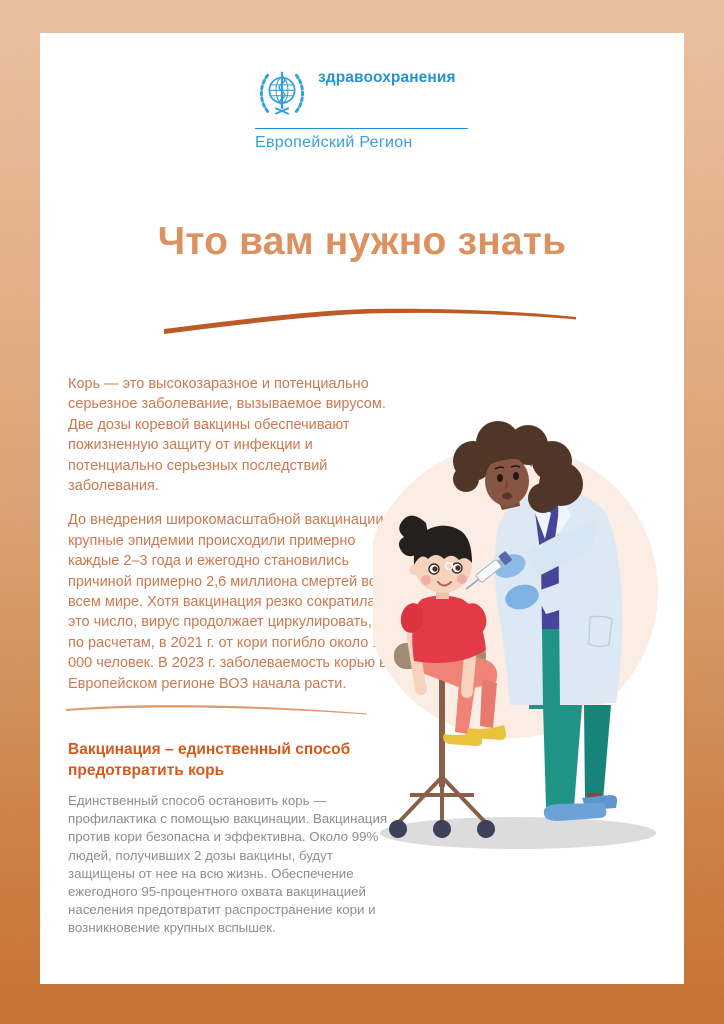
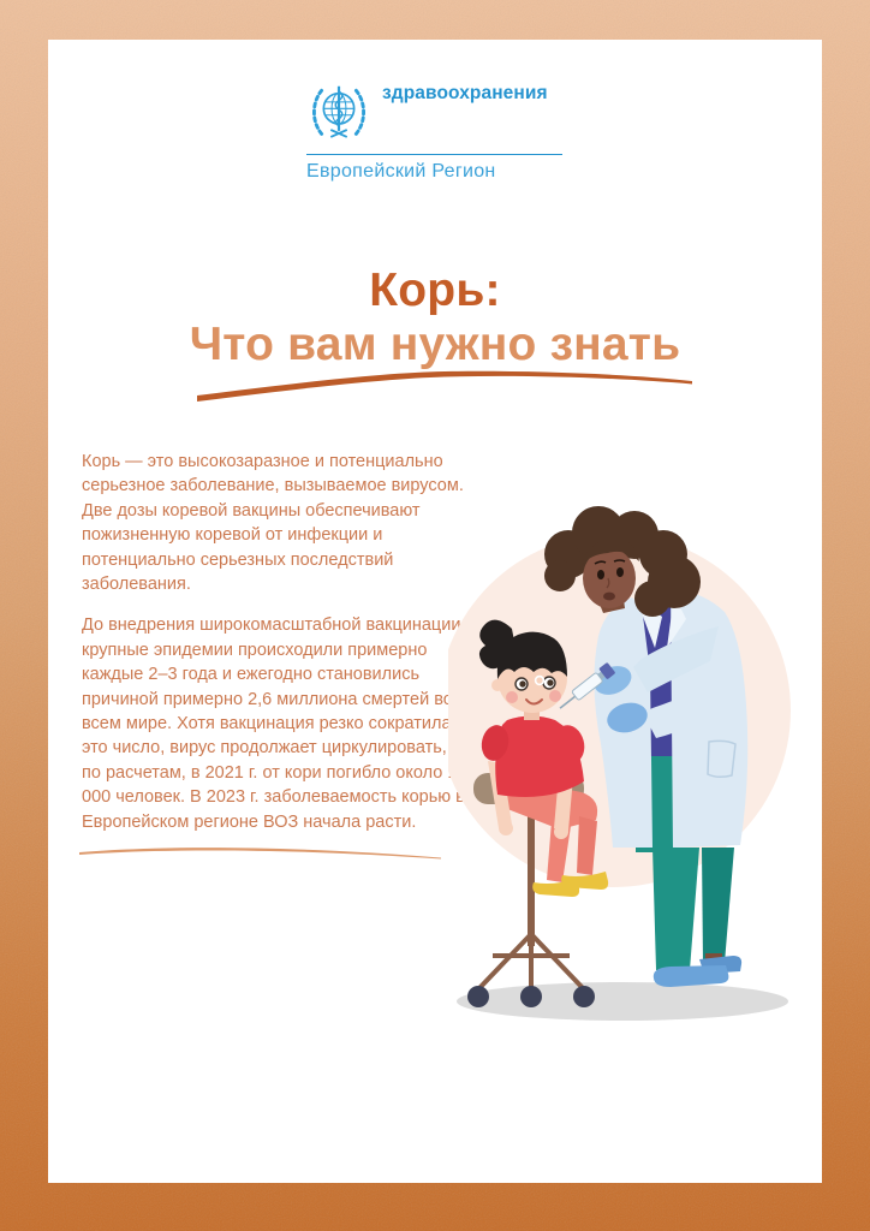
  здравоохранения
  Европейский Регион
+ Корь:
  Что вам нужно знать
- Корь — это высокозаразное и потенциально серьезное заболевание, вызываемое вирусом. Две дозы коревой вакцины обеспечивают пожизненную защиту от инфекции и потенциально серьезных последствий заболевания.
+ Корь — это высокозаразное и потенциально серьезное заболевание, вызываемое вирусом. Две дозы коревой вакцины обеспечивают пожизненную коревой от инфекции и потенциально серьезных последствий заболевания.
  До внедрения широкомасштабной вакцинации крупные эпидемии происходили примерно каждые 2–3 года и ежегодно становились причиной примерно 2,6 миллиона смертей в всем мире. Хотя вакцинация резко сократила это число, вирус продолжает циркулировать, по расчетам, в 2021 г. от кори погибло около 000 человек. В 2023 г. заболеваемость корью Европейском регионе ВОЗ начала расти.
- Вакцинация – единственный способ предотвратить корь
- Единственный способ остановить корь — профилактика с помощью вакцинации. Вакцинация против кори безопасна и эффективна. Около 99% людей, получивших 2 дозы вакцины, будут защищены от нее на всю жизнь. Обеспечение ежегодного 95-процентного охвата вакцинацией населения предотвратит распространение кори и возникновение крупных вспышек.
